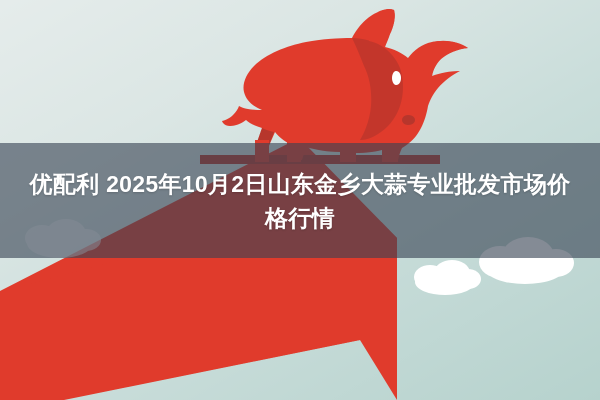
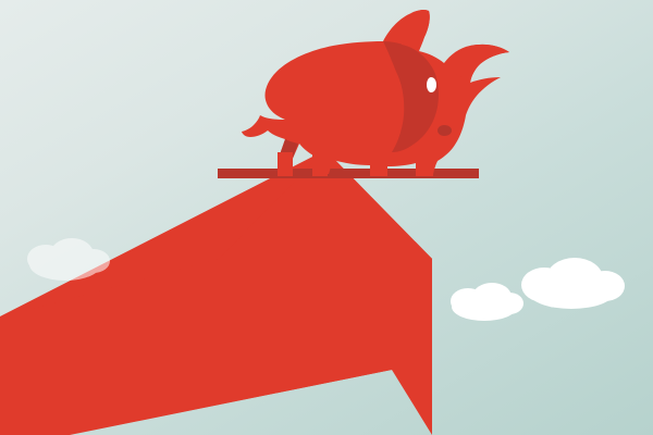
- 优配利 2025年10月2日山东金乡大蒜专业批发市场价格行情
